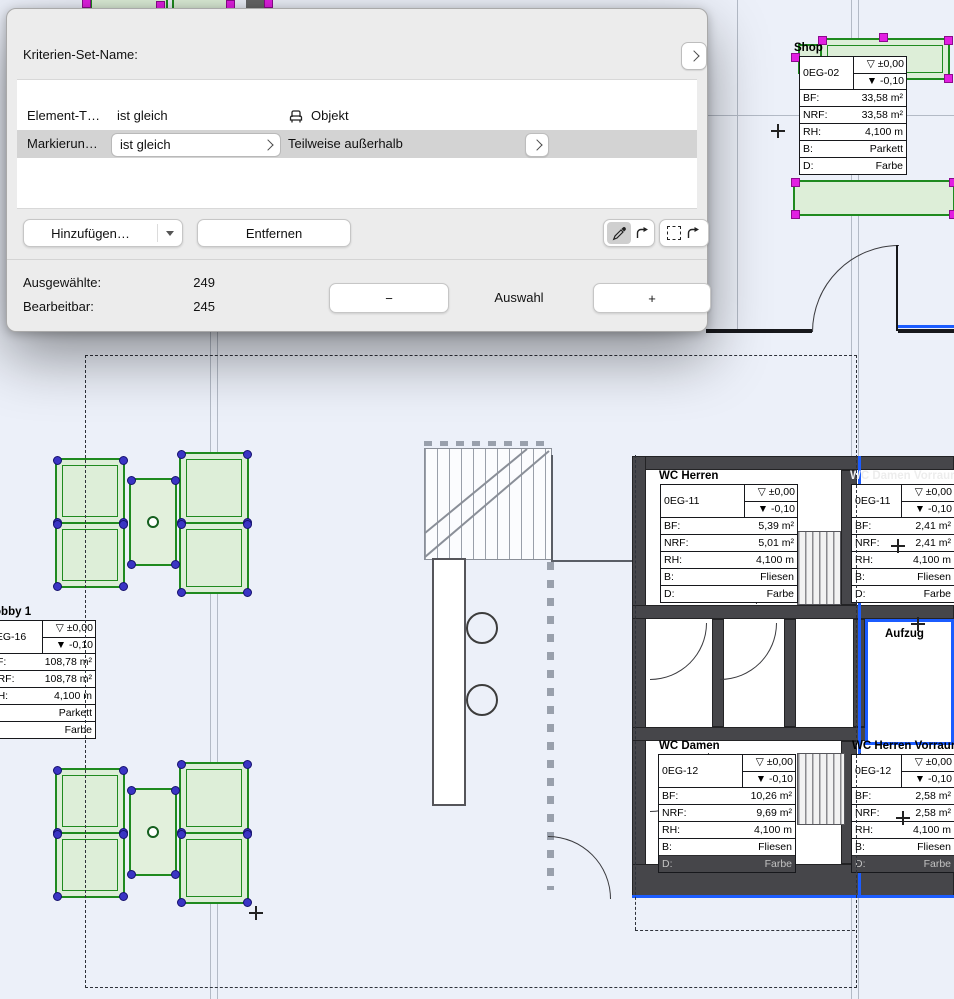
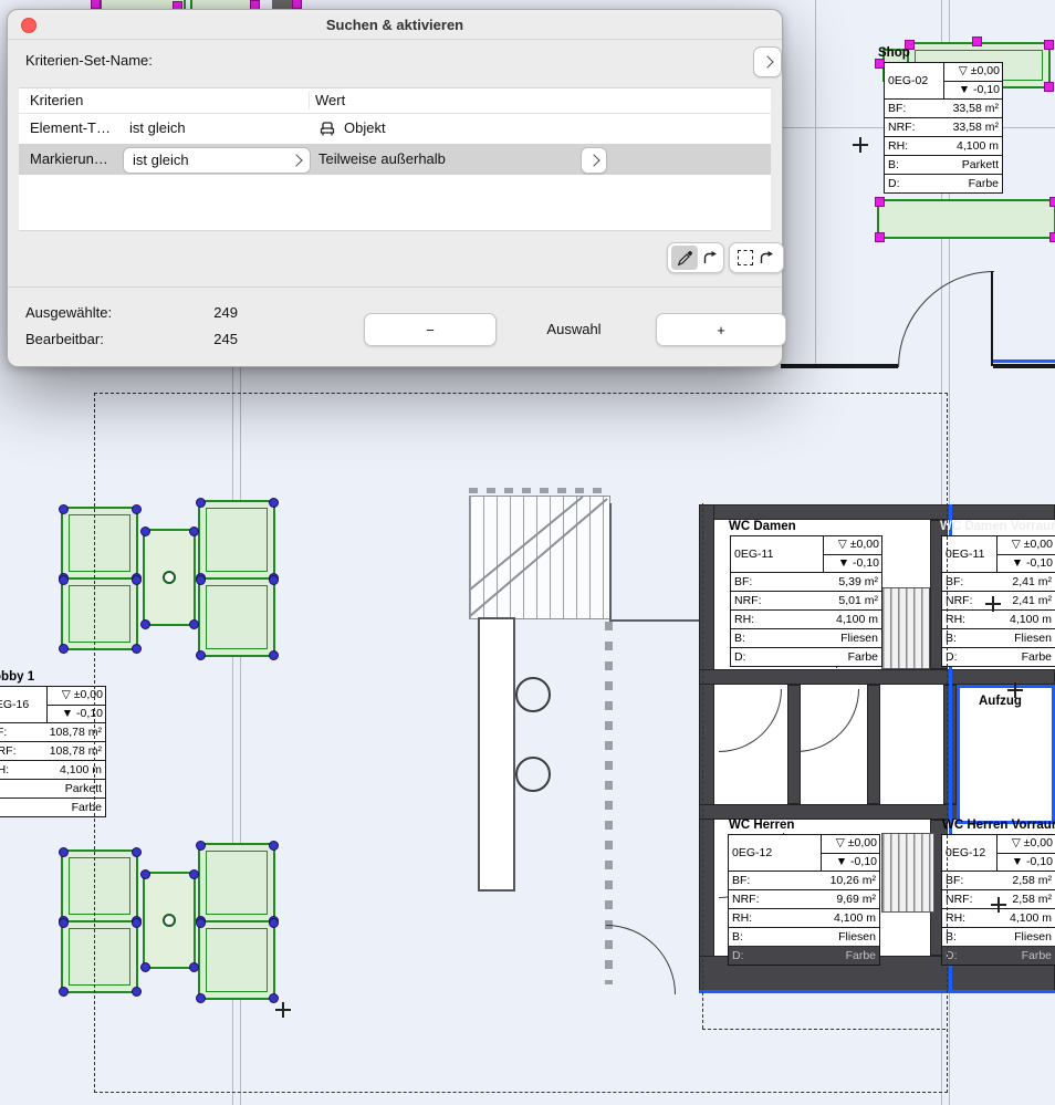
  Shop
  0EG-02
  ▽ ±0,00
  ▼ -0,10
  BF:
  33,58 m²
  NRF:
  33,58 m²
  RH:
  4,100 m
  B:
  Parkett
  D:
  Farbe
  ▽ ±0,00
  ▼ -0,10
  108,78 m²
  RF:
  108,78 m²
  4,100 m
  Parkett
  Farbe
- WC Herren
+ WC Damen
  0EG-11
  ▽ ±0,00
  ▼ -0,10
  BF:
  5,39 m²
  NRF:
  5,01 m²
  RH:
  4,100 m
  B:
  Fliesen
  D:
  Farbe
  WC Damen Vorrau
  0EG-11
  ▽ ±0,00
  ▼ -0,10
  BF:
  2,41 m²
  NRF:
  2,41 m²
  RH:
  4,100 m
  B:
  Fliesen
  D:
  Farbe
  Aufzug
- WC Damen
+ WC Herren
  0EG-12
  ▽ ±0,00
  ▼ -0,10
  BF:
  10,26 m²
  NRF:
  9,69 m²
  RH:
  4,100 m
  B:
  Fliesen
  D:
  Farbe
  WC Herren Vorrau
  0EG-12
  ▽ ±0,00
  ▼ -0,10
  BF:
  2,58 m²
  NRF:
  2,58 m²
  RH:
  4,100 m
  B:
  Fliesen
  D:
  Farbe
+ Suchen & aktivieren
  Kriterien-Set-Name:
+ Kriterien
+ Wert
  Element-T…
  ist gleich
  Objekt
  Markierun…
  ist gleich
  Teilweise außerhalb
- Hinzufügen…
- Entfernen
  Ausgewählte:
  249
  Bearbeitbar:
  245
  −
  Auswahl
  +
